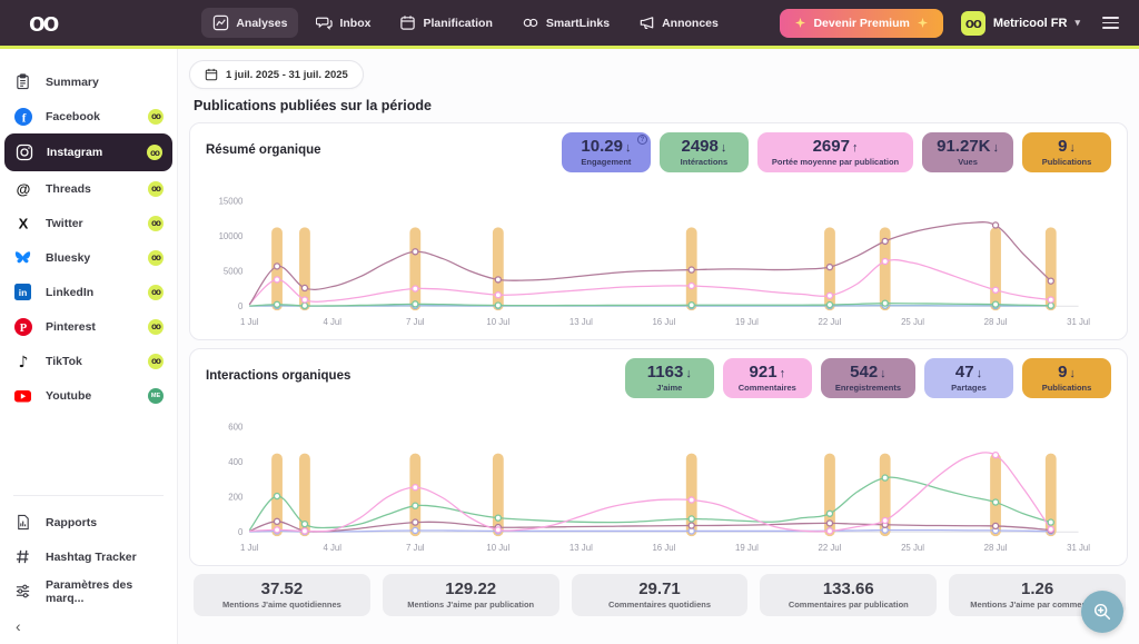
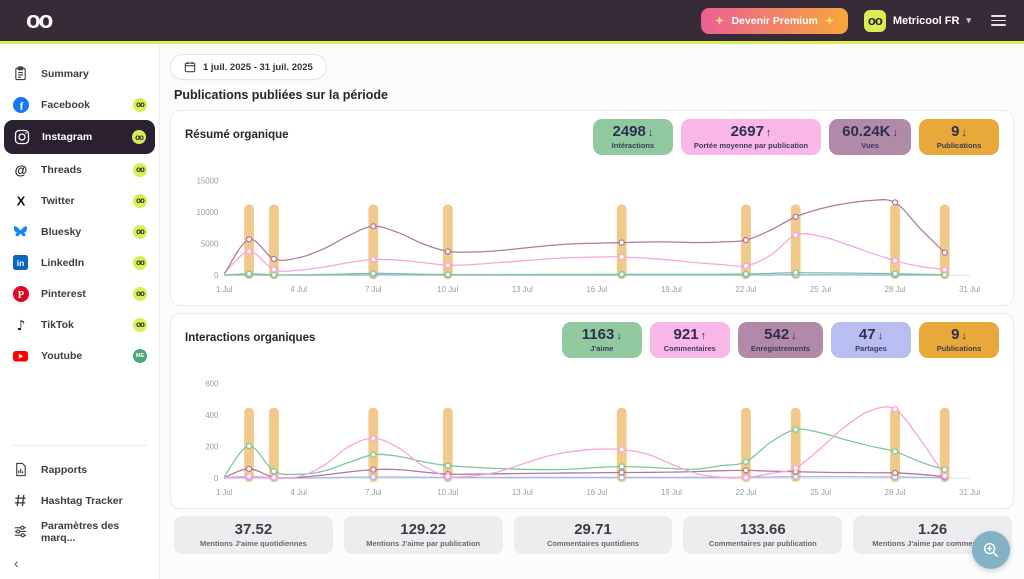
  oo
- Analyses
- Inbox
- Planification
- SmartLinks
- Annonces
  Devenir Premium
  oo
  Metricool FR
  ▾
  Summary
  f
  Facebook
  oo
  Instagram
  oo
  @
  Threads
  oo
  X
  Twitter
  oo
  Bluesky
  oo
  in
  LinkedIn
  oo
  P
  Pinterest
  oo
  ♪
  TikTok
  oo
  Youtube
  Rapports
  Hashtag Tracker
  Paramètres des marq...
  ‹
  1 juil. 2025 - 31 juil. 2025
  Publications publiées sur la période
  Résumé organique
- 10.29 ↓
- Engagement
  2498 ↓
  Intéractions
  2697 ↑
  Portée moyenne par publication
- 91.27K ↓
+ 60.24K ↓
  Vues
  9 ↓
  Publications
  0
  5000
  10000
  15000
  1 Jul
  4 Jul
  7 Jul
  10 Jul
  13 Jul
  16 Jul
  19 Jul
  22 Jul
  25 Jul
  28 Jul
  31 Jul
  Interactions organiques
  1163 ↓
  J'aime
  921 ↑
  Commentaires
  542 ↓
  Enregistrements
  47 ↓
  Partages
  9 ↓
  Publications
  0
  200
  400
  600
  1 Jul
  4 Jul
  7 Jul
  10 Jul
  13 Jul
  16 Jul
  19 Jul
  22 Jul
  25 Jul
  28 Jul
  31 Jul
  37.52
  Mentions J'aime quotidiennes
  129.22
  Mentions J'aime par publication
  29.71
  Commentaires quotidiens
  133.66
  Commentaires par publication
  1.26
  Mentions J'aime par comme
